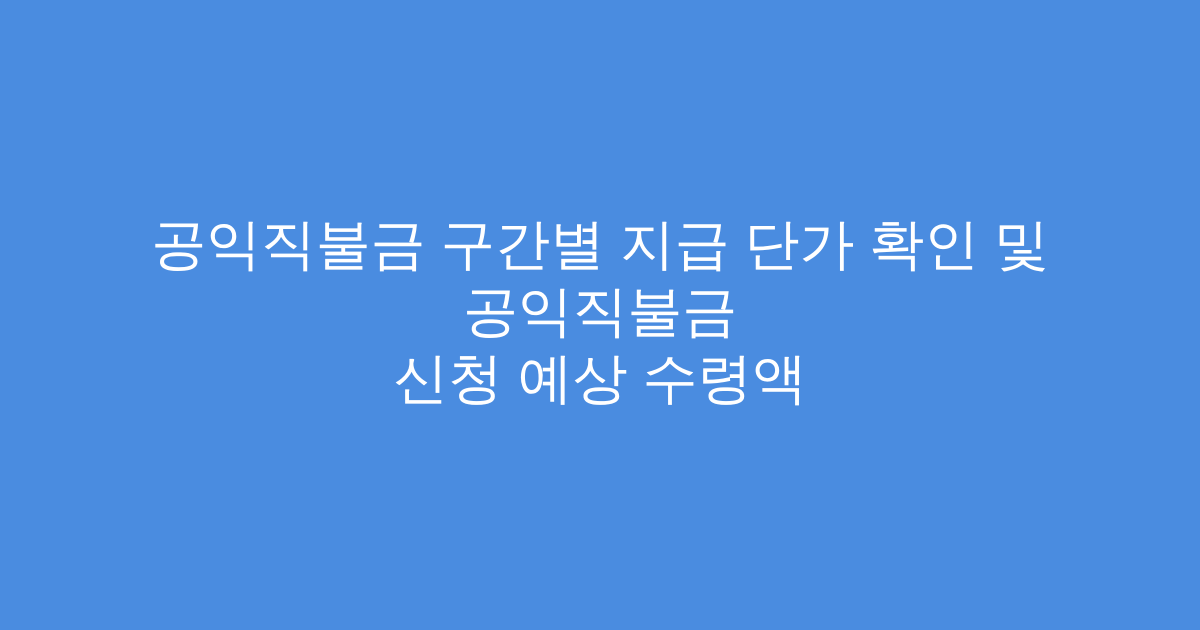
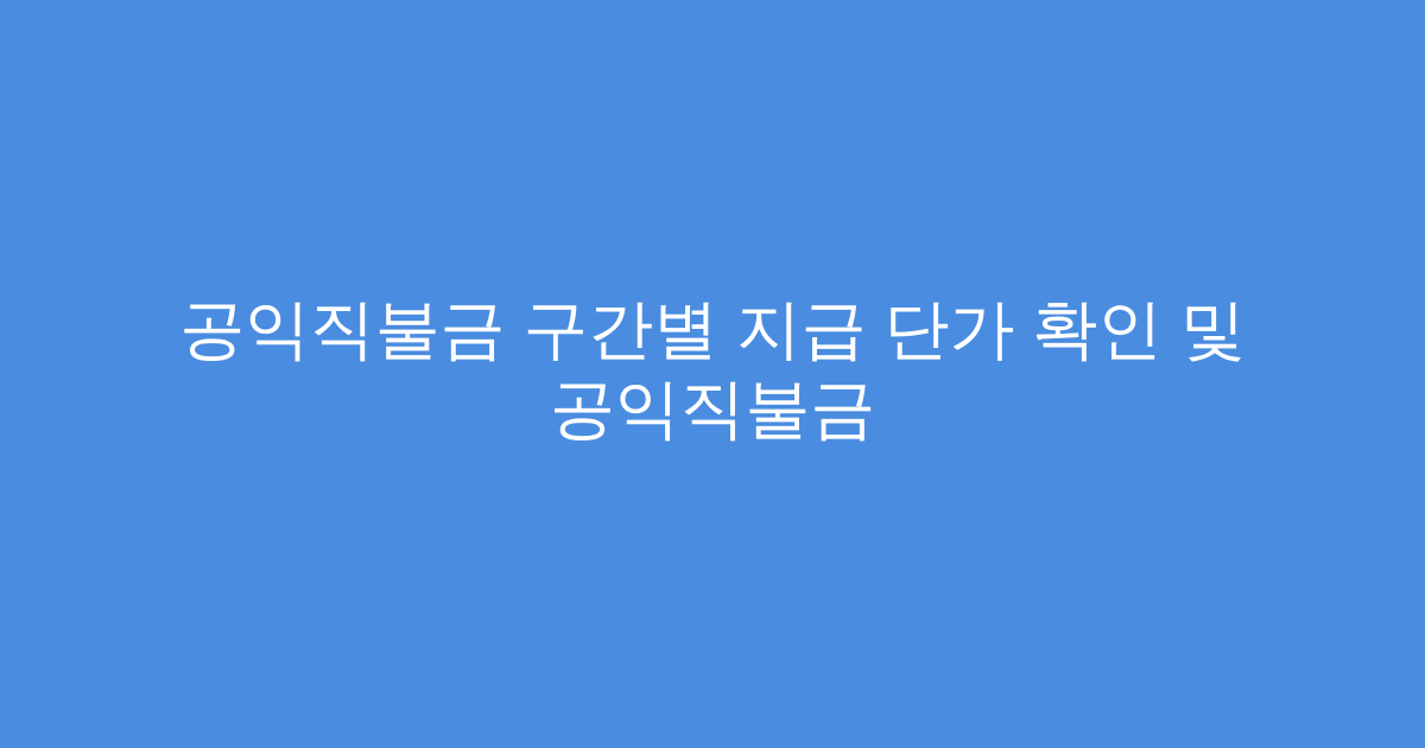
  공익직불금 구간별 지급 단가 확인 및 공익직불금
- 신청 예상 수령액
